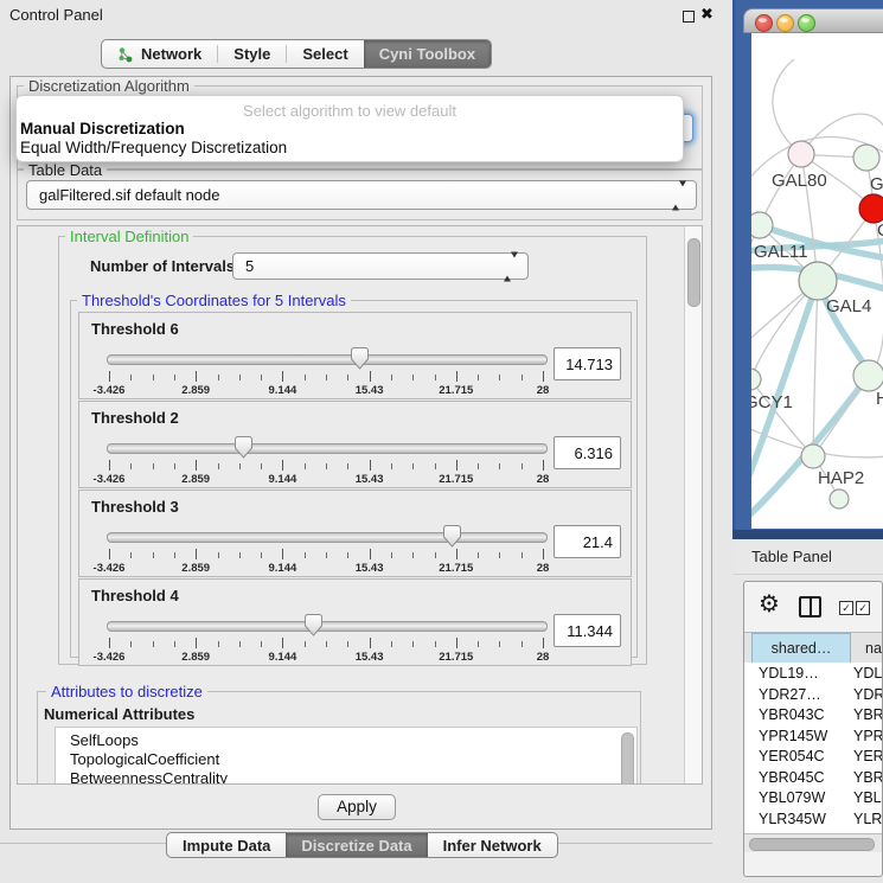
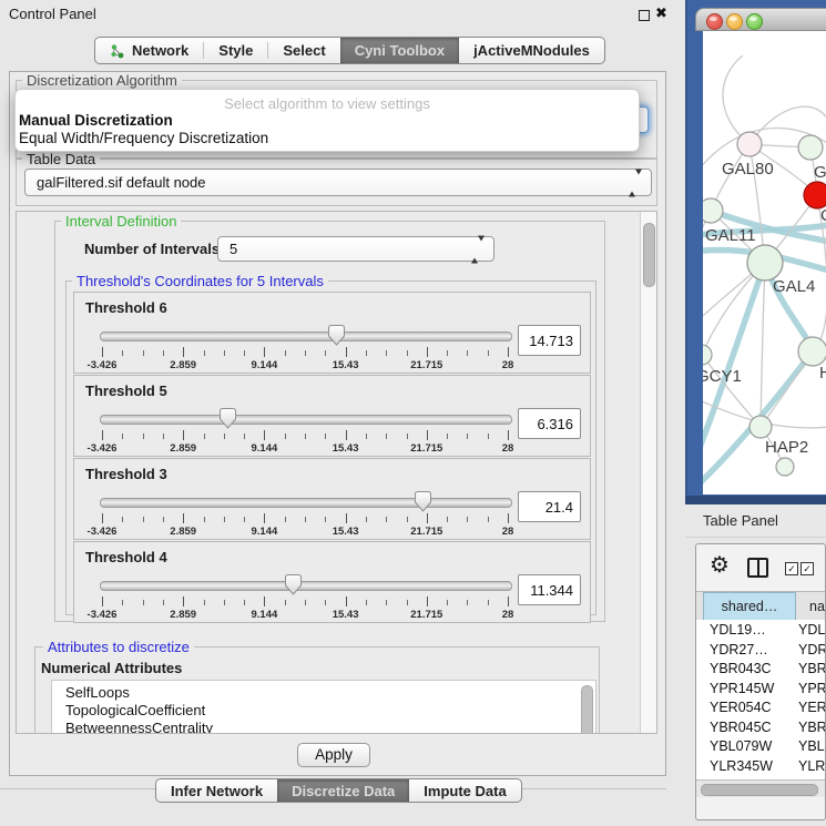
  Control Panel
  ✖
  Network
  Style
  Select
  Cyni Toolbox
+ jActiveMNodules
  Discretization Algorithm
  Table Data
  galFiltered.sif default node
  Interval Definition
  Number of Intervals
  5
  Threshold's Coordinates for 5 Intervals
  Threshold 6
  -3.426
  2.859
  9.144
  15.43
  21.715
  28
  14.713
- Threshold 2
+ Threshold 5
  -3.426
  2.859
  9.144
  15.43
  21.715
  28
  6.316
  Threshold 3
  -3.426
  2.859
  9.144
  15.43
  21.715
  28
  21.4
  Threshold 4
  -3.426
  2.859
  9.144
  15.43
  21.715
  28
  11.344
  Attributes to discretize
  Numerical Attributes
  SelfLoops
  TopologicalCoefficient
  BetweennessCentrality
  Apply
- Impute Data
+ Infer Network
  Discretize Data
- Infer Network
+ Impute Data
- Select algorithm to view default
+ Select algorithm to view settings
  Manual Discretization
  Equal Width/Frequency Discretization
  GAL80
  GAL11
  GAL4
  GCY1
  H
  HAP2
  Table Panel
  ⚙
  ✓
  ✓
  shared…
  na
  YDL19…
  YDL
  YDR27…
  YDR
  YBR043C
  YBR
  YPR145W
  YPR
  YER054C
  YER
  YBR045C
  YBR
  YBL079W
  YBL
  YLR345W
  YLR
